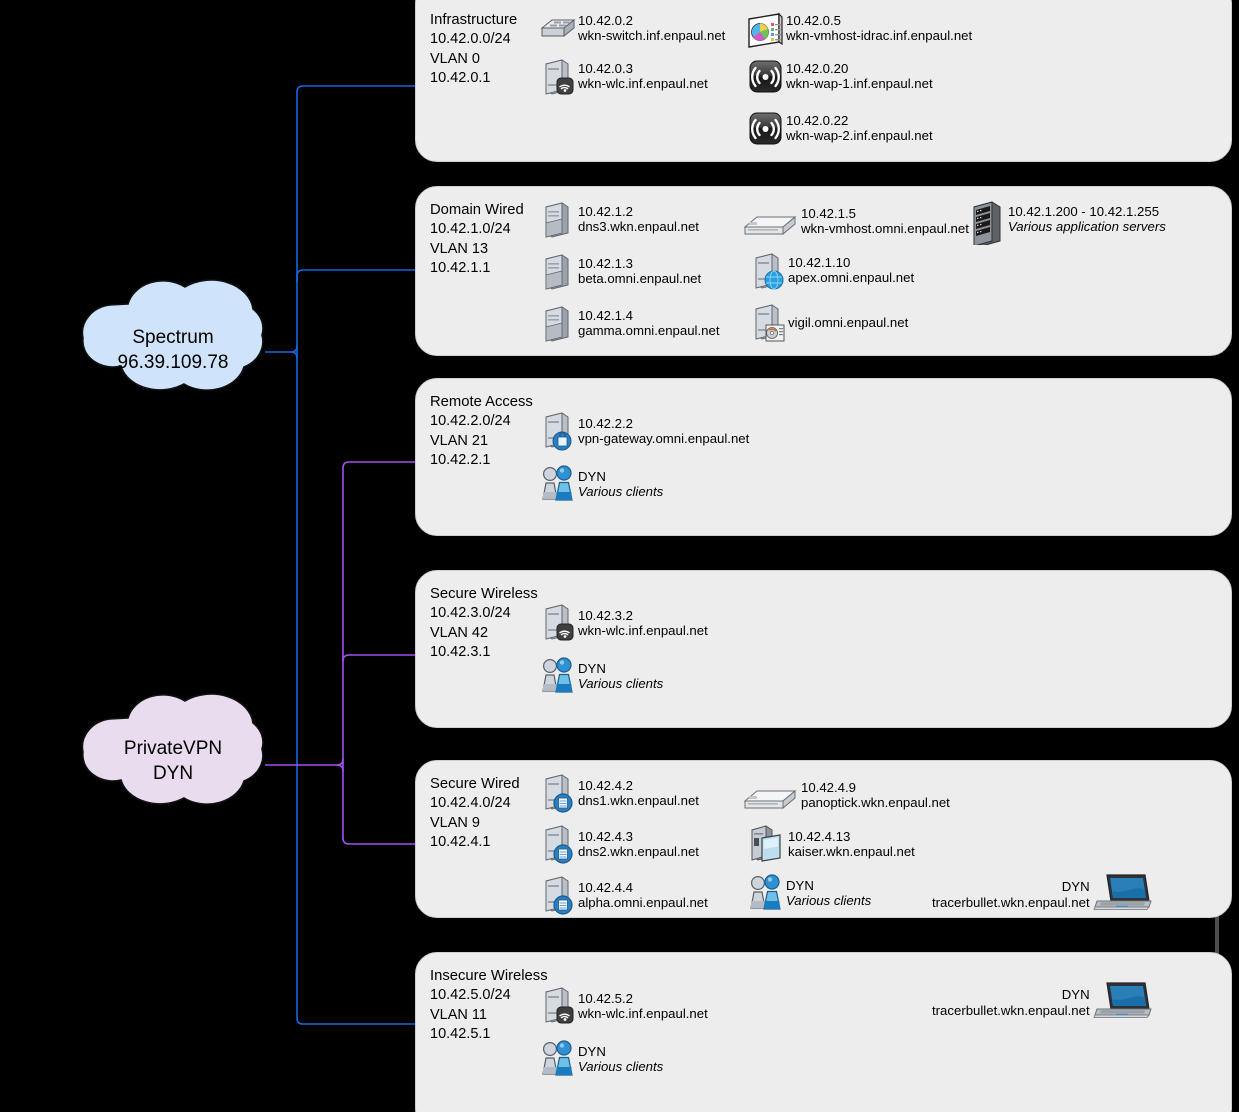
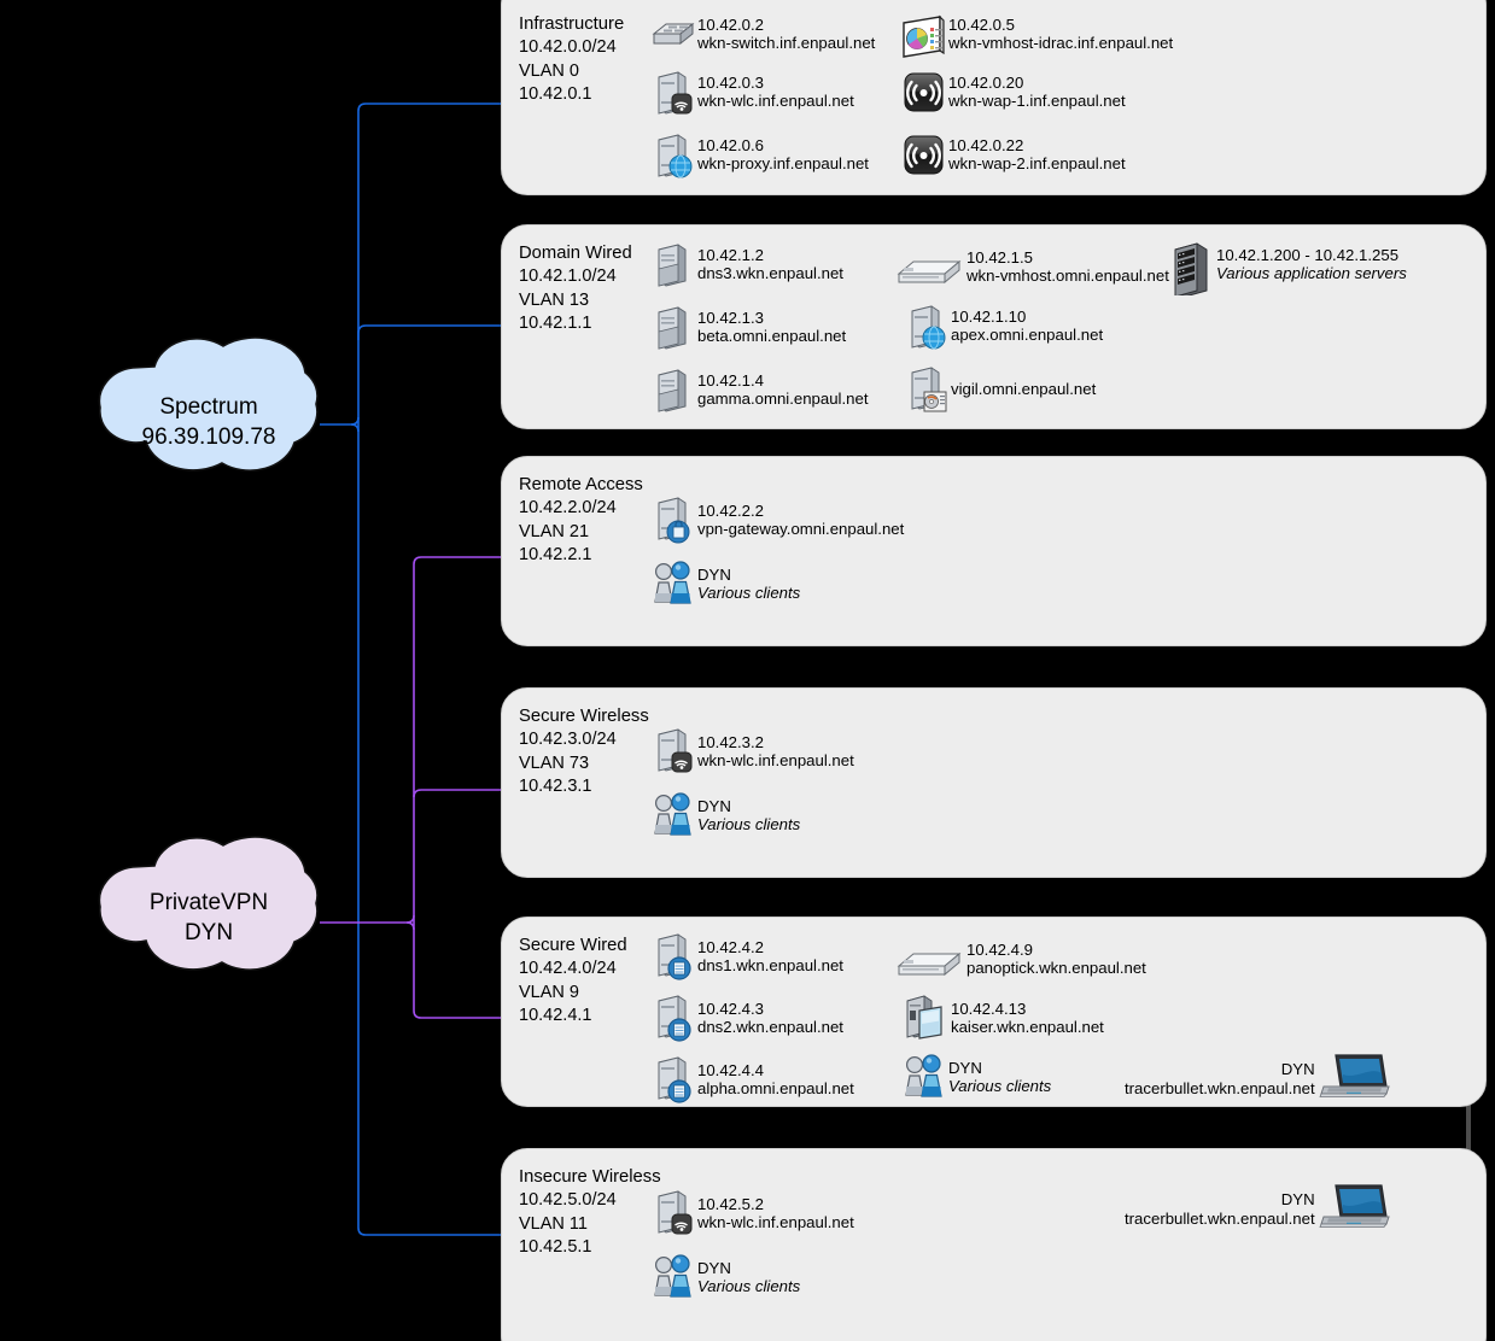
  Spectrum
  96.39.109.78
  PrivateVPN
  DYN
  Infrastructure
  10.42.0.0/24
  VLAN 0
  10.42.0.1
  10.42.0.2
  wkn-switch.inf.enpaul.net
  10.42.0.3
  wkn-wlc.inf.enpaul.net
+ 10.42.0.6
+ wkn-proxy.inf.enpaul.net
  10.42.0.5
  wkn-vmhost-idrac.inf.enpaul.net
  10.42.0.20
  wkn-wap-1.inf.enpaul.net
  10.42.0.22
  wkn-wap-2.inf.enpaul.net
  Domain Wired
  10.42.1.0/24
  VLAN 13
  10.42.1.1
  10.42.1.2
  dns3.wkn.enpaul.net
  10.42.1.3
  beta.omni.enpaul.net
  10.42.1.4
  gamma.omni.enpaul.net
  10.42.1.5
  wkn-vmhost.omni.enpaul.net
  10.42.1.10
  apex.omni.enpaul.net
  vigil.omni.enpaul.net
  10.42.1.200 - 10.42.1.255
  Various application servers
  Remote Access
  10.42.2.0/24
  VLAN 21
  10.42.2.1
  10.42.2.2
  vpn-gateway.omni.enpaul.net
  DYN
  Various clients
  Secure Wireless
  10.42.3.0/24
- VLAN 42
+ VLAN 73
  10.42.3.1
  10.42.3.2
  wkn-wlc.inf.enpaul.net
  DYN
  Various clients
  Secure Wired
  10.42.4.0/24
  VLAN 9
  10.42.4.1
  10.42.4.2
  dns1.wkn.enpaul.net
  10.42.4.3
  dns2.wkn.enpaul.net
  10.42.4.4
  alpha.omni.enpaul.net
  10.42.4.9
  panoptick.wkn.enpaul.net
  10.42.4.13
  kaiser.wkn.enpaul.net
  DYN
  Various clients
  DYN
  tracerbullet.wkn.enpaul.net
  Insecure Wireless
  10.42.5.0/24
  VLAN 11
  10.42.5.1
  10.42.5.2
  wkn-wlc.inf.enpaul.net
  DYN
  Various clients
  DYN
  tracerbullet.wkn.enpaul.net
